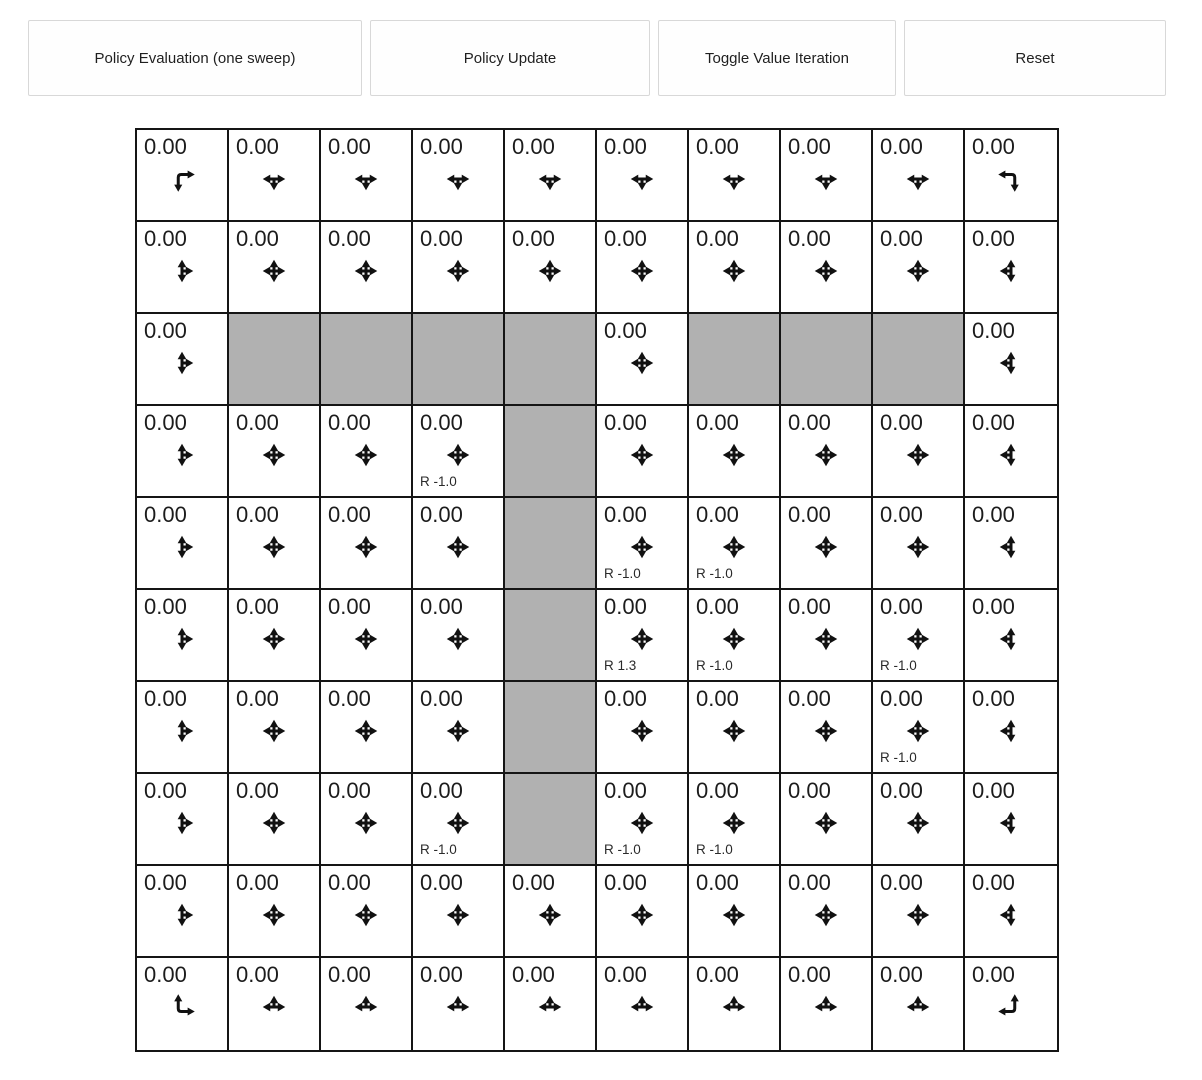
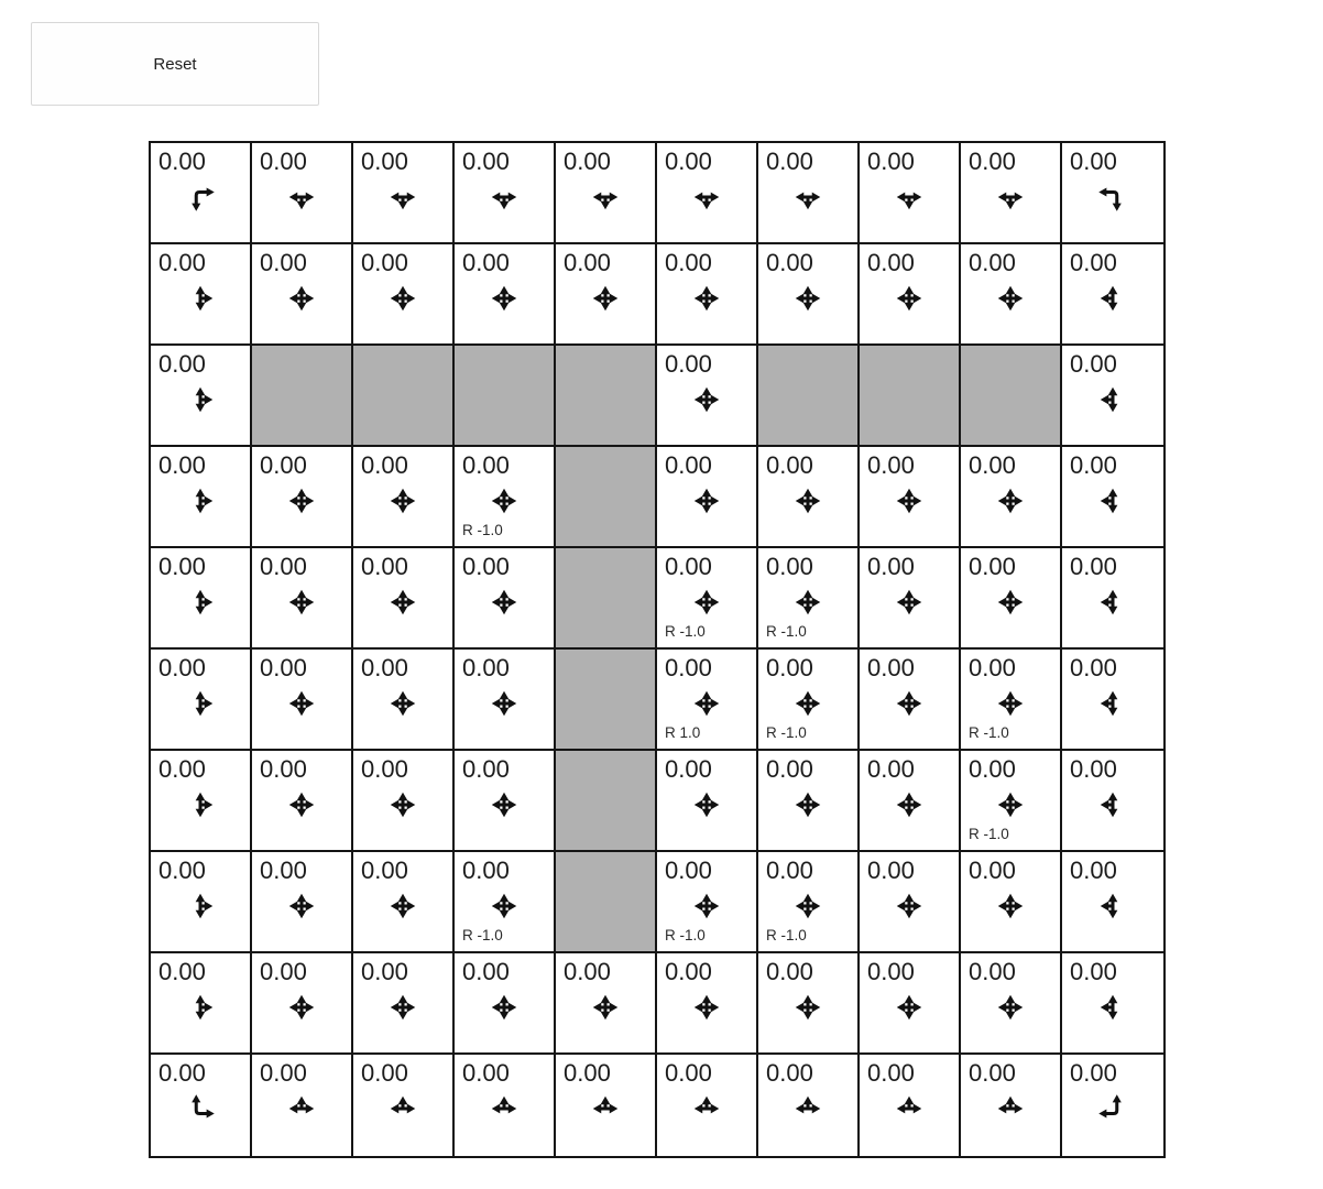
- Policy Evaluation (one sweep)
- Policy Update
- Toggle Value Iteration
  Reset
  0.00
  0.00
  0.00
  0.00
  0.00
  0.00
  0.00
  0.00
  0.00
  0.00
  0.00
  0.00
  0.00
  0.00
  0.00
  0.00
  0.00
  0.00
  0.00
  0.00
  0.00
  0.00
  0.00
  0.00
  0.00
  0.00
  0.00
  R -1.0
  0.00
  0.00
  0.00
  0.00
  0.00
  0.00
  0.00
  0.00
  0.00
  0.00
  R -1.0
  0.00
  R -1.0
  0.00
  0.00
  0.00
  0.00
  0.00
  0.00
  0.00
  0.00
- R 1.3
+ R 1.0
  0.00
  R -1.0
  0.00
  0.00
  R -1.0
  0.00
  0.00
  0.00
  0.00
  0.00
  0.00
  0.00
  0.00
  0.00
  R -1.0
  0.00
  0.00
  0.00
  0.00
  0.00
  R -1.0
  0.00
  R -1.0
  0.00
  R -1.0
  0.00
  0.00
  0.00
  0.00
  0.00
  0.00
  0.00
  0.00
  0.00
  0.00
  0.00
  0.00
  0.00
  0.00
  0.00
  0.00
  0.00
  0.00
  0.00
  0.00
  0.00
  0.00
  0.00
